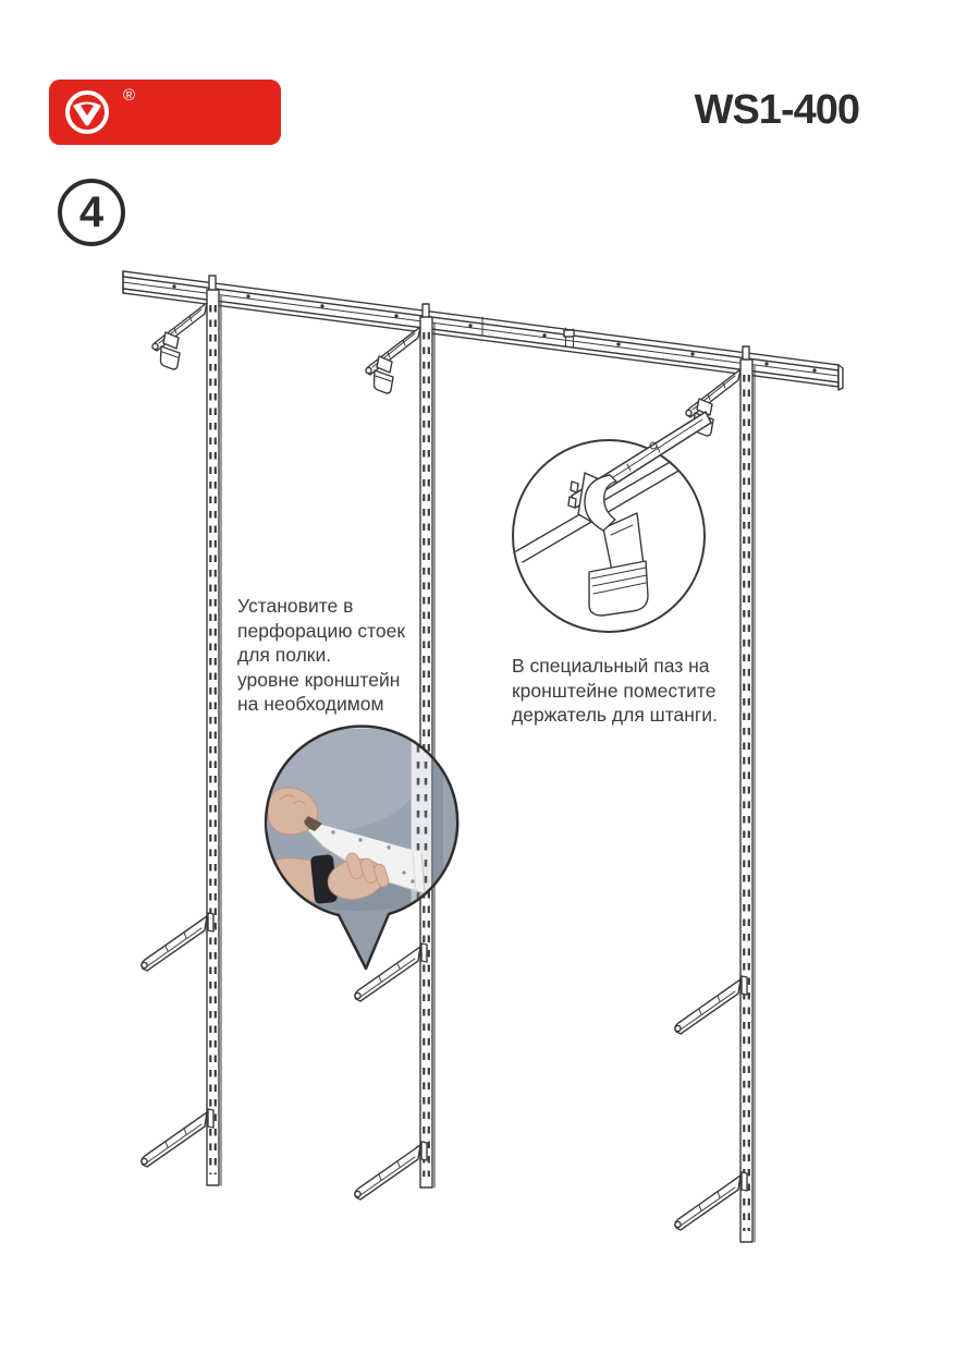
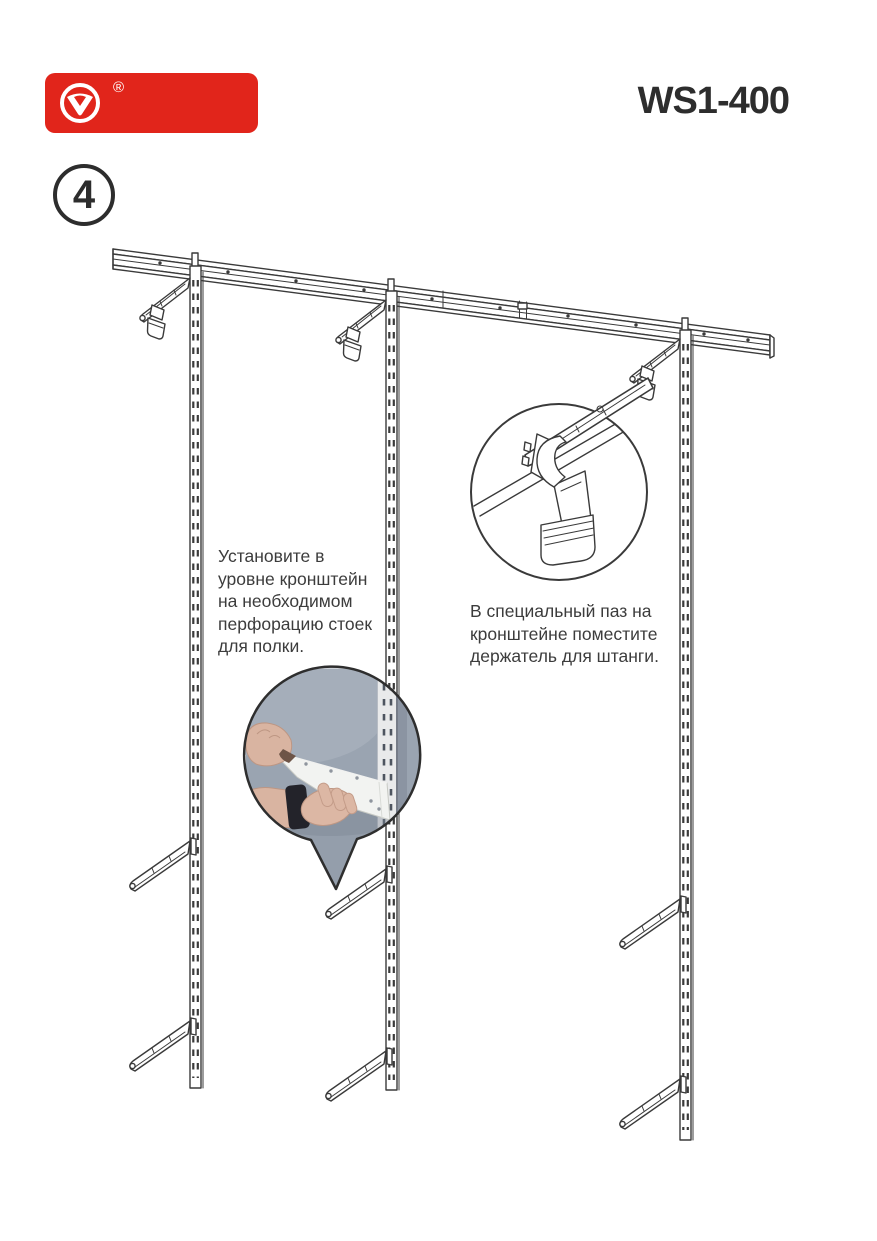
  ®
  WS1-400
  4
  Установите в
- перфорацию стоек
+ уровне кронштейн
- для полки.
+ на необходимом
- уровне кронштейн
+ перфорацию стоек
- на необходимом
+ для полки.
  В специальный паз на
  кронштейне поместите
  держатель для штанги.
